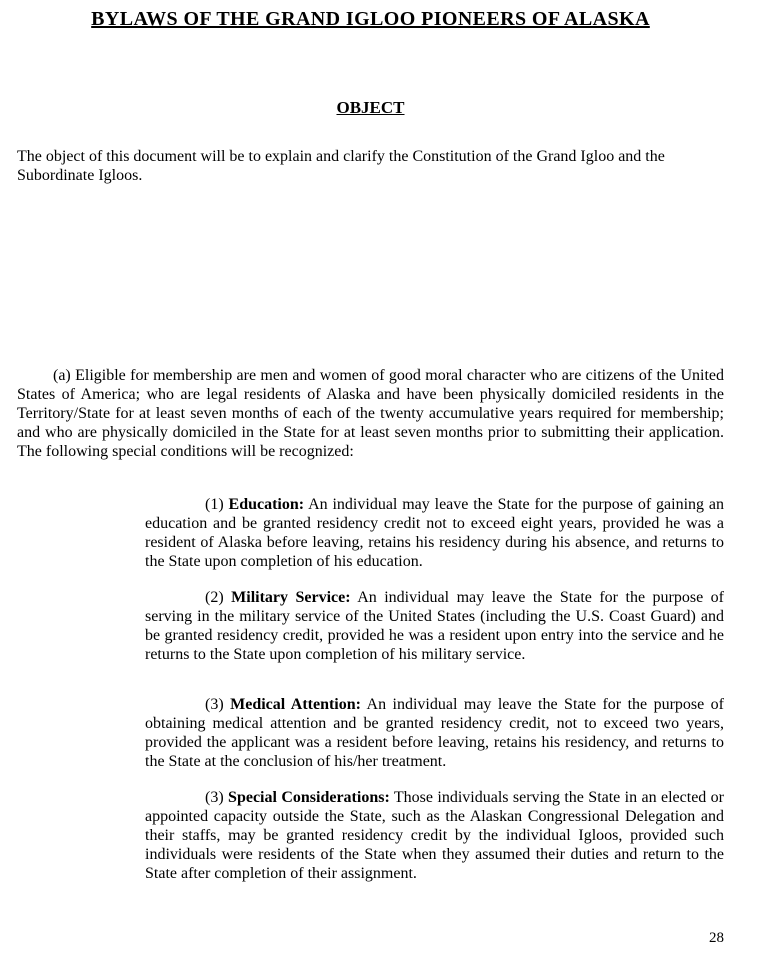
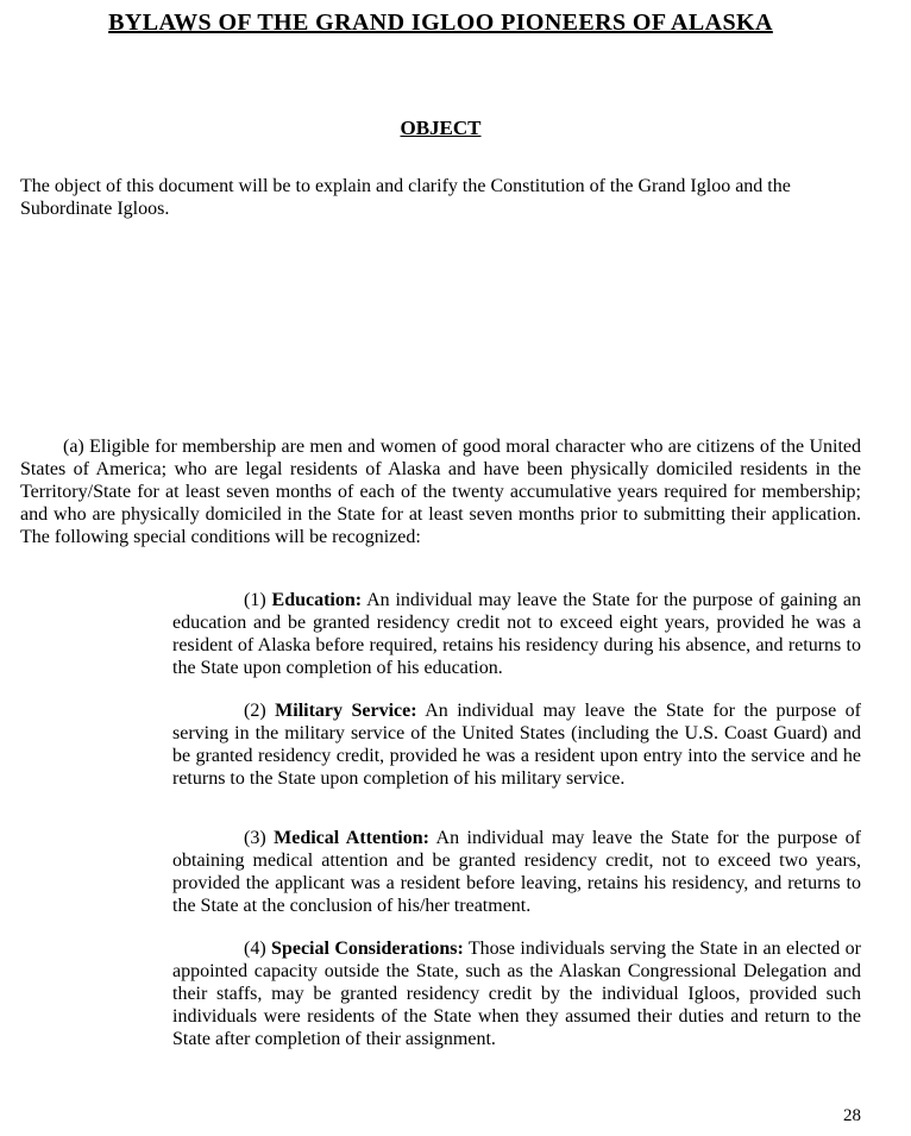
  BYLAWS OF THE GRAND IGLOO PIONEERS OF ALASKA
  OBJECT
  The object of this document will be to explain and clarify the Constitution of the Grand Igloo and the Subordinate Igloos.
  (a) Eligible for membership are men and women of good moral character who are citizens of the United States of America; who are legal residents of Alaska and have been physically domiciled residents in the Territory/State for at least seven months of each of the twenty accumulative years required for membership; and who are physically domiciled in the State for at least seven months prior to submitting their application. The following special conditions will be recognized:
- (1) Education: An individual may leave the State for the purpose of gaining an education and be granted residency credit not to exceed eight years, provided he was a resident of Alaska before leaving, retains his residency during his absence, and returns to the State upon completion of his education.
+ (1) Education: An individual may leave the State for the purpose of gaining an education and be granted residency credit not to exceed eight years, provided he was a resident of Alaska before required, retains his residency during his absence, and returns to the State upon completion of his education.
  (2) Military Service: An individual may leave the State for the purpose of serving in the military service of the United States (including the U.S. Coast Guard) and be granted residency credit, provided he was a resident upon entry into the service and he returns to the State upon completion of his military service.
  (3) Medical Attention: An individual may leave the State for the purpose of obtaining medical attention and be granted residency credit, not to exceed two years, provided the applicant was a resident before leaving, retains his residency, and returns to the State at the conclusion of his/her treatment.
- (3) Special Considerations: Those individuals serving the State in an elected or appointed capacity outside the State, such as the Alaskan Congressional Delegation and their staffs, may be granted residency credit by the individual Igloos, provided such individuals were residents of the State when they assumed their duties and return to the State after completion of their assignment.
+ (4) Special Considerations: Those individuals serving the State in an elected or appointed capacity outside the State, such as the Alaskan Congressional Delegation and their staffs, may be granted residency credit by the individual Igloos, provided such individuals were residents of the State when they assumed their duties and return to the State after completion of their assignment.
  28
